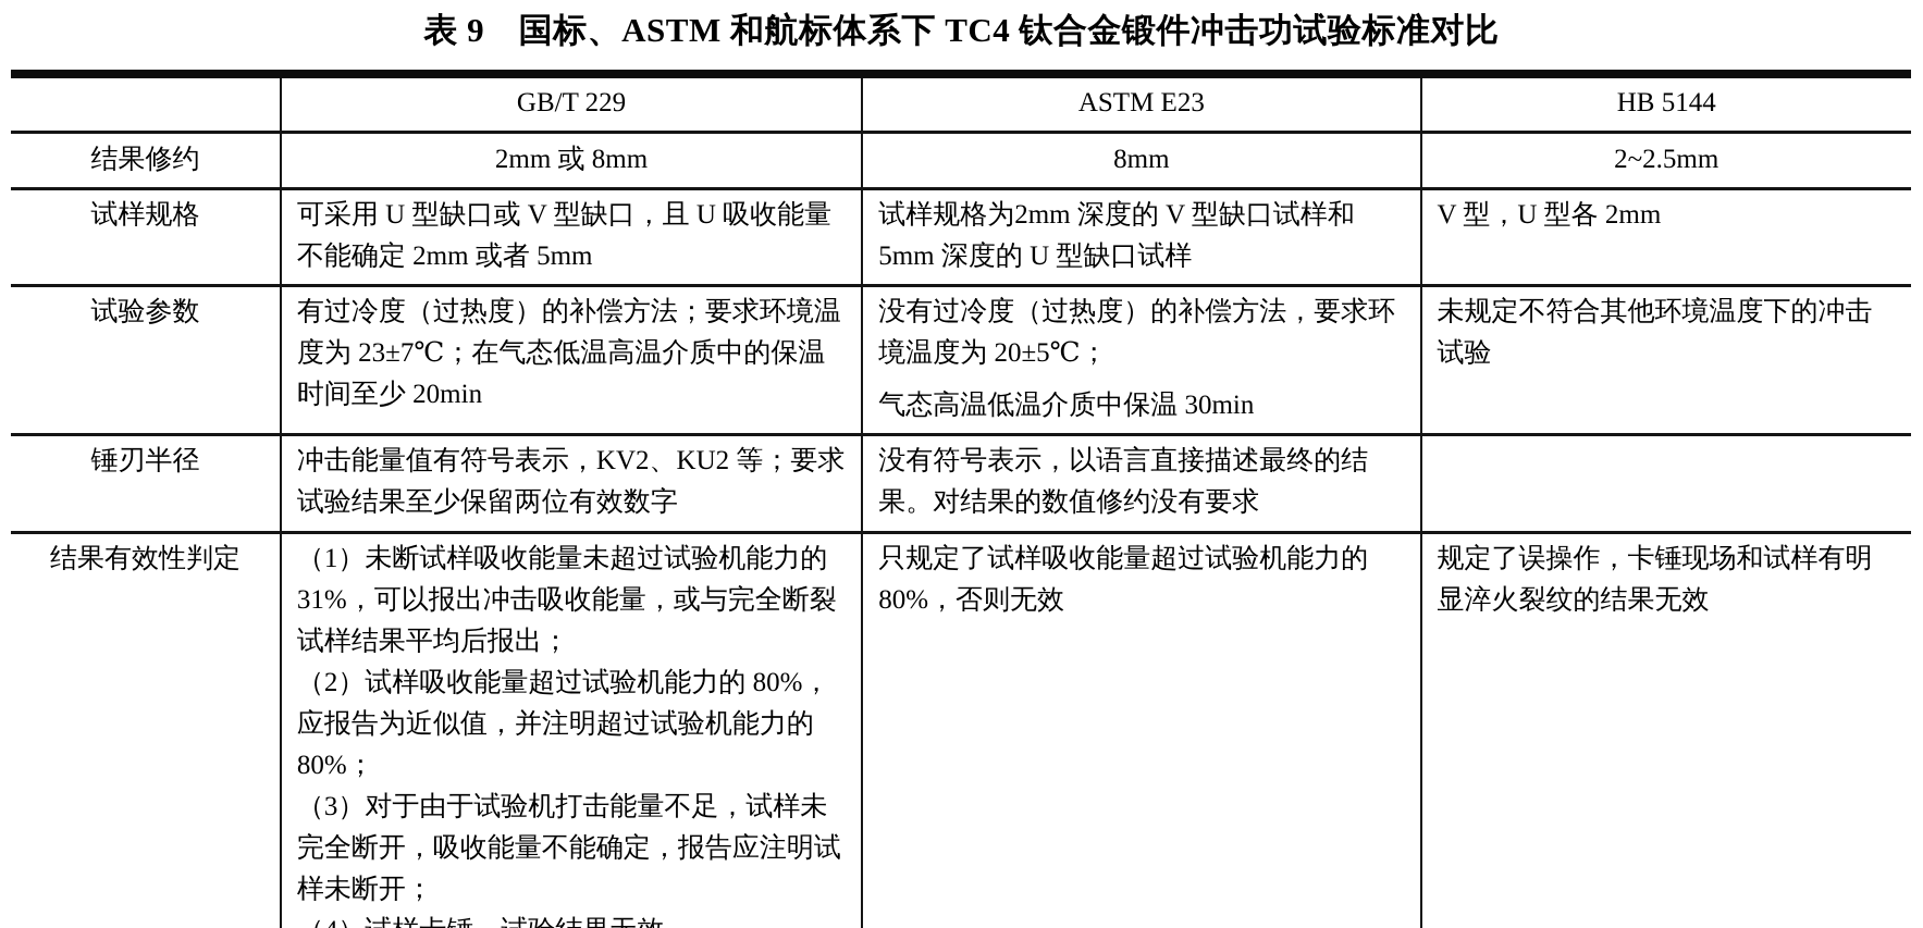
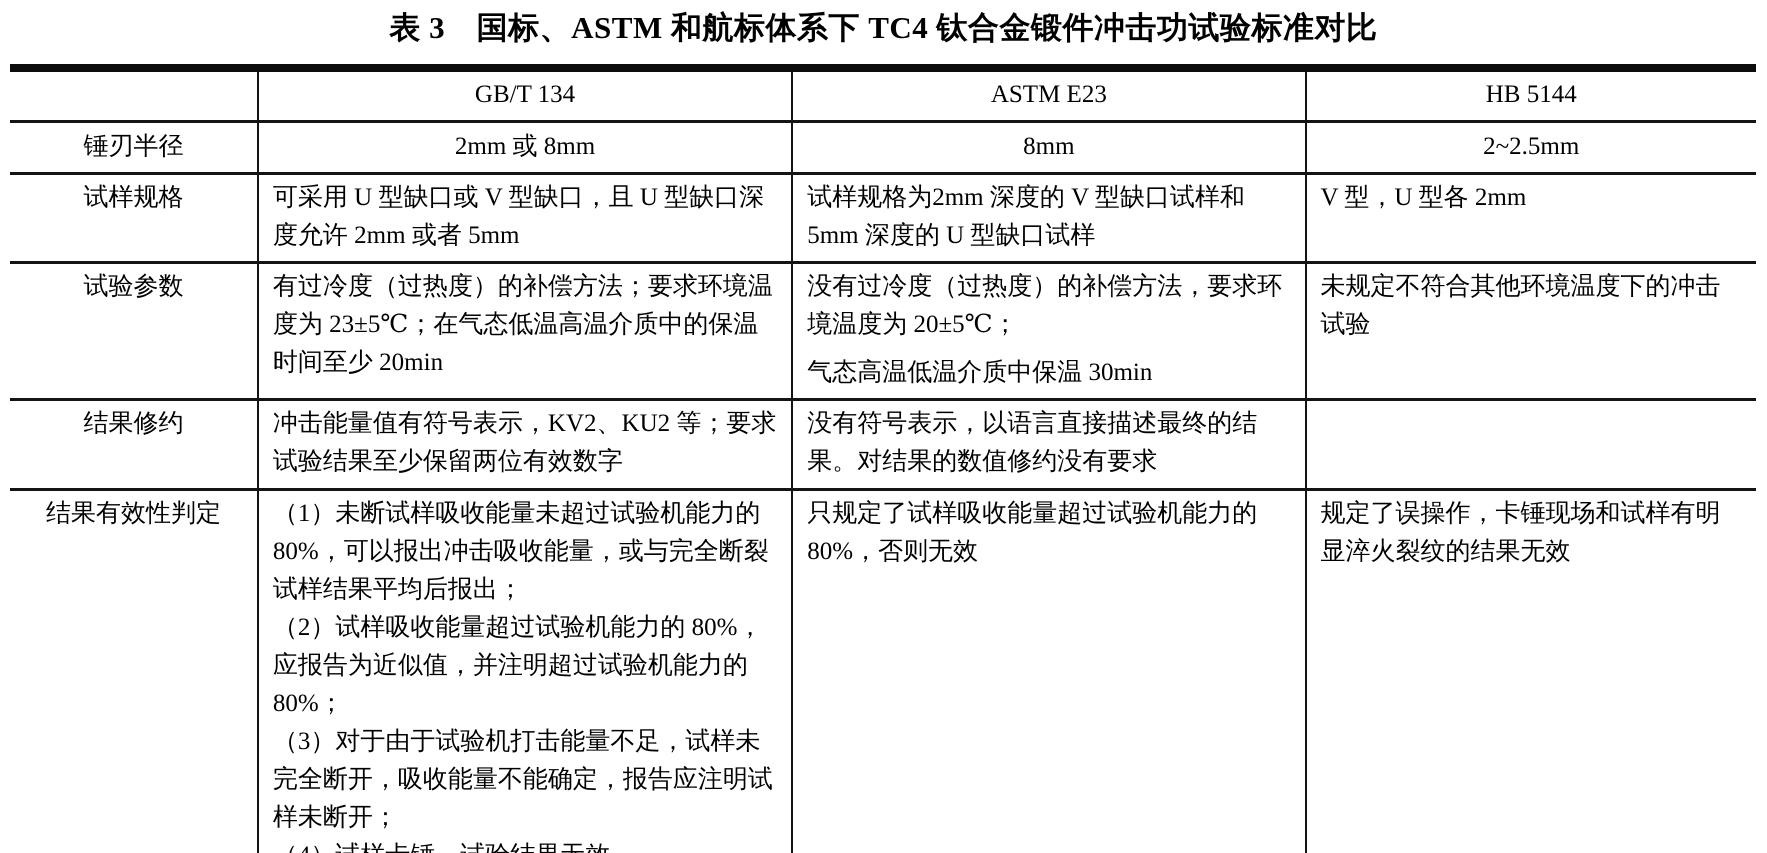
- 表 9 国标、ASTM 和航标体系下 TC4 钛合金锻件冲击功试验标准对比
+ 表 3 国标、ASTM 和航标体系下 TC4 钛合金锻件冲击功试验标准对比
- 	GB/T 229	ASTM E23	HB 5144
+ 	GB/T 134	ASTM E23	HB 5144
- 结果修约	2mm 或 8mm	8mm	2~2.5mm
+ 锤刃半径	2mm 或 8mm	8mm	2~2.5mm
- 试样规格	可采用 U 型缺口或 V 型缺口，且 U 吸收能量不能确定 2mm 或者 5mm	试样规格为2mm 深度的 V 型缺口试样和 5mm 深度的 U 型缺口试样	V 型，U 型各 2mm
+ 试样规格	可采用 U 型缺口或 V 型缺口，且 U 型缺口深度允许 2mm 或者 5mm	试样规格为2mm 深度的 V 型缺口试样和 5mm 深度的 U 型缺口试样	V 型，U 型各 2mm
- 试验参数	有过冷度（过热度）的补偿方法；要求环境温度为 23±7℃；在气态低温高温介质中的保温时间至少 20min	没有过冷度（过热度）的补偿方法，要求环境温度为 20±5℃； 气态高温低温介质中保温 30min	未规定不符合其他环境温度下的冲击试验
+ 试验参数	有过冷度（过热度）的补偿方法；要求环境温度为 23±5℃；在气态低温高温介质中的保温时间至少 20min	没有过冷度（过热度）的补偿方法，要求环境温度为 20±5℃； 气态高温低温介质中保温 30min	未规定不符合其他环境温度下的冲击试验
- 锤刃半径	冲击能量值有符号表示，KV2、KU2 等；要求试验结果至少保留两位有效数字	没有符号表示，以语言直接描述最终的结果。对结果的数值修约没有要求
+ 结果修约	冲击能量值有符号表示，KV2、KU2 等；要求试验结果至少保留两位有效数字	没有符号表示，以语言直接描述最终的结果。对结果的数值修约没有要求
- 结果有效性判定	（1）未断试样吸收能量未超过试验机能力的 31%，可以报出冲击吸收能量，或与完全断裂试样结果平均后报出； （2）试样吸收能量超过试验机能力的 80%，应报告为近似值，并注明超过试验机能力的 80%； （3）对于由于试验机打击能量不足，试样未完全断开，吸收能量不能确定，报告应注明试样未断开；	只规定了试样吸收能量超过试验机能力的 80%，否则无效	规定了误操作，卡锤现场和试样有明显淬火裂纹的结果无效
+ 结果有效性判定	（1）未断试样吸收能量未超过试验机能力的 80%，可以报出冲击吸收能量，或与完全断裂试样结果平均后报出； （2）试样吸收能量超过试验机能力的 80%，应报告为近似值，并注明超过试验机能力的 80%； （3）对于由于试验机打击能量不足，试样未完全断开，吸收能量不能确定，报告应注明试样未断开；	只规定了试样吸收能量超过试验机能力的 80%，否则无效	规定了误操作，卡锤现场和试样有明显淬火裂纹的结果无效
